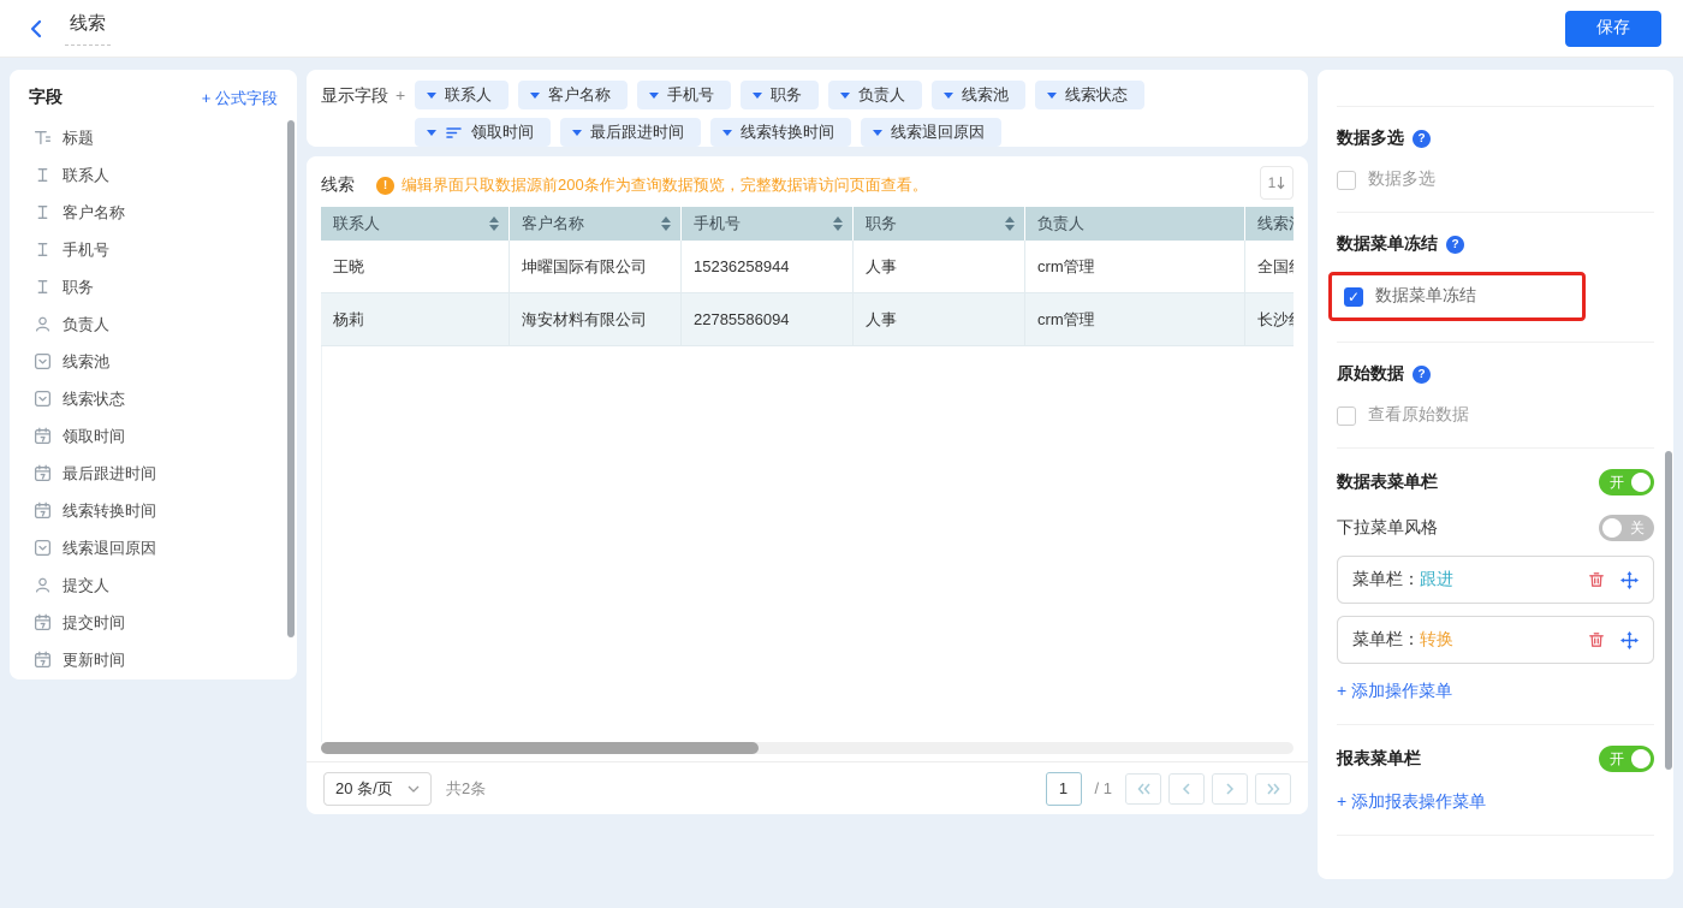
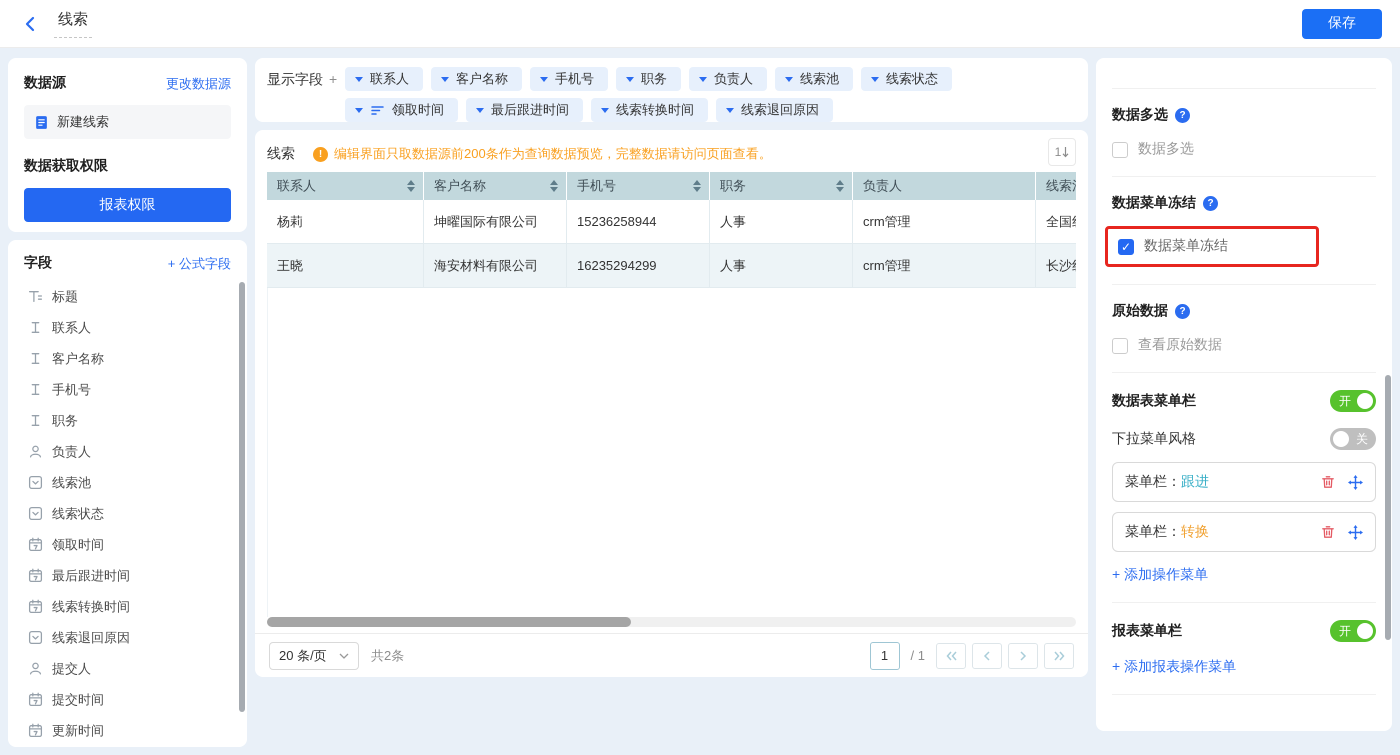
  线索
  保存
+ 数据源
+ 更改数据源
+ 新建线索
+ 数据获取权限
+ 报表权限
  字段
  + 公式字段
  标题
  联系人
  客户名称
  手机号
  职务
  负责人
  线索池
  线索状态
  领取时间
  最后跟进时间
  线索转换时间
  线索退回原因
  提交人
  提交时间
  更新时间
  显示字段 +
  联系人
  客户名称
  手机号
  职务
  负责人
  线索池
  线索状态
  领取时间
  最后跟进时间
  线索转换时间
  线索退回原因
  线索
  !
  编辑界面只取数据源前200条作为查询数据预览，完整数据请访问页面查看。
  1
  联系人
  客户名称
  手机号
  职务
  负责人
- 王晓
+ 杨莉
  坤曜国际有限公司
  15236258944
  人事
  crm管理
- 杨莉
+ 王晓
  海安材料有限公司
- 22785586094
+ 16235294299
  人事
  crm管理
  20 条/页
  共2条
  1
  / 1
  数据多选
  ?
  数据多选
  数据菜单冻结
  ?
  ✓
  数据菜单冻结
  原始数据
  ?
  查看原始数据
  数据表菜单栏
  开
  下拉菜单风格
  关
  菜单栏：
  跟进
  菜单栏：
  转换
  + 添加操作菜单
  报表菜单栏
  开
  + 添加报表操作菜单
